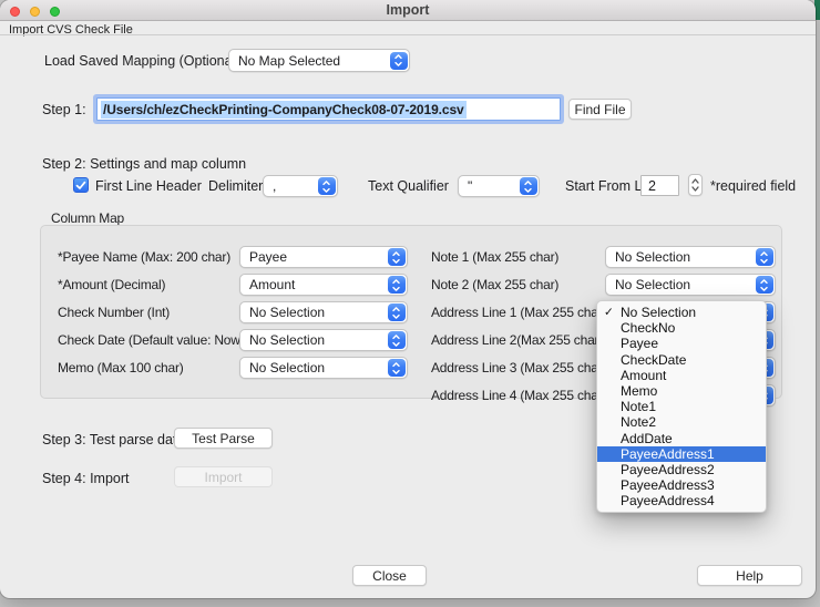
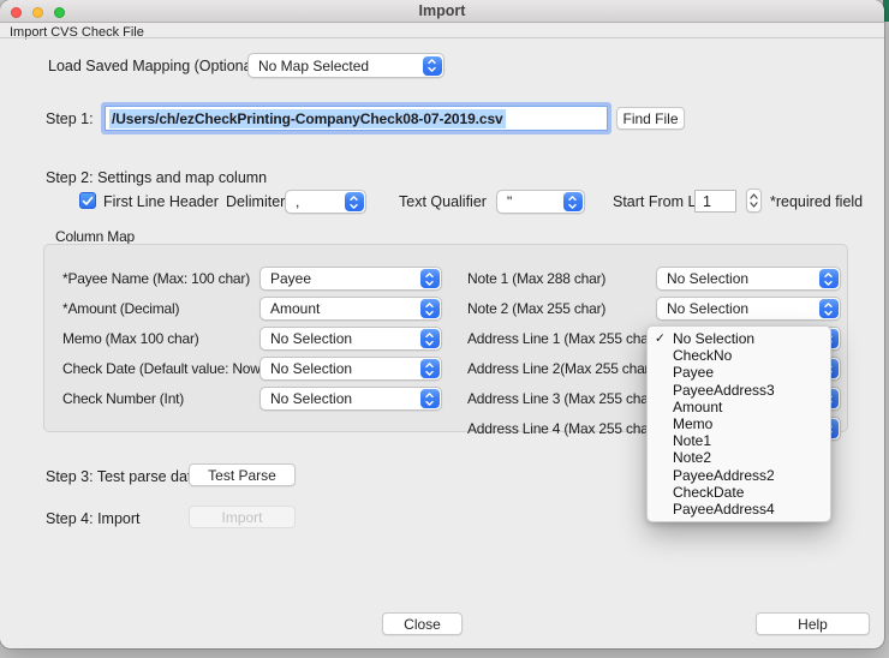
  Import
  Import CVS Check File
  Load Saved Mapping (Option
  No Map Selected
  Step 1:
  /Users/ch/ezCheckPrinting-CompanyCheck08-07-2019.csv
  Find File
  Step 2: Settings and map column
  First Line Header
  Delimiter
  ,
  Text Qualifier
  "
  Start From L
- 2
+ 1
  *required field
  Column Map
- *Payee Name (Max: 200 char)
+ *Payee Name (Max: 100 char)
  Payee
  *Amount (Decimal)
  Amount
- Check Number (Int)
+ Memo (Max 100 char)
  No Selection
  Check Date (Default value: Now
  No Selection
- Memo (Max 100 char)
+ Check Number (Int)
  No Selection
- Note 1 (Max 255 char)
+ Note 1 (Max 288 char)
  No Selection
  Note 2 (Max 255 char)
  No Selection
  Address Line 1 (Max 255 cha
  Address Line 2(Max 255 cha
  Address Line 3 (Max 255 cha
  Address Line 4 (Max 255 cha
  Step 3: Test parse da
  Test Parse
  Step 4: Import
  Import
  Close
  Help
  ✓
  No Selection
  CheckNo
  Payee
- CheckDate
+ PayeeAddress3
  Amount
  Memo
  Note1
  Note2
- AddDate
- PayeeAddress1
  PayeeAddress2
- PayeeAddress3
+ CheckDate
  PayeeAddress4
